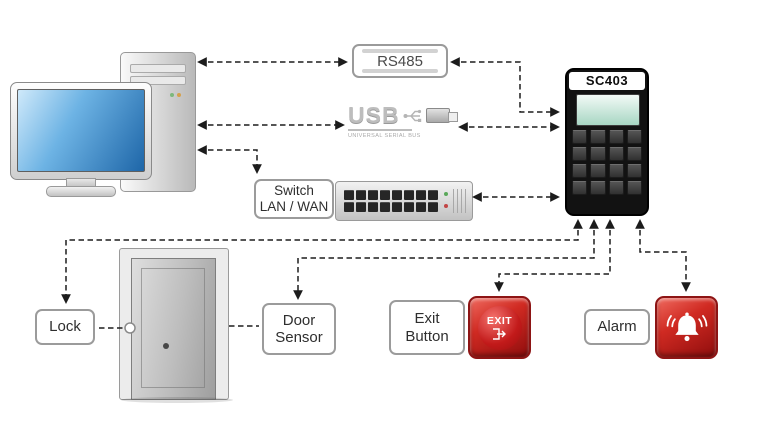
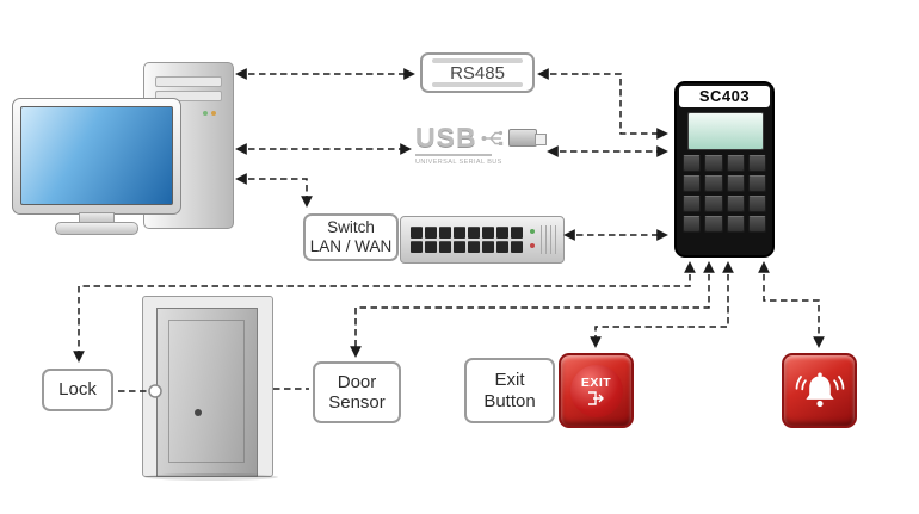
  RS485
  USB
  Switch
  LAN / WAN
  SC403
  Lock
  Door
  Sensor
  Exit
  Button
  EXIT
- Alarm
